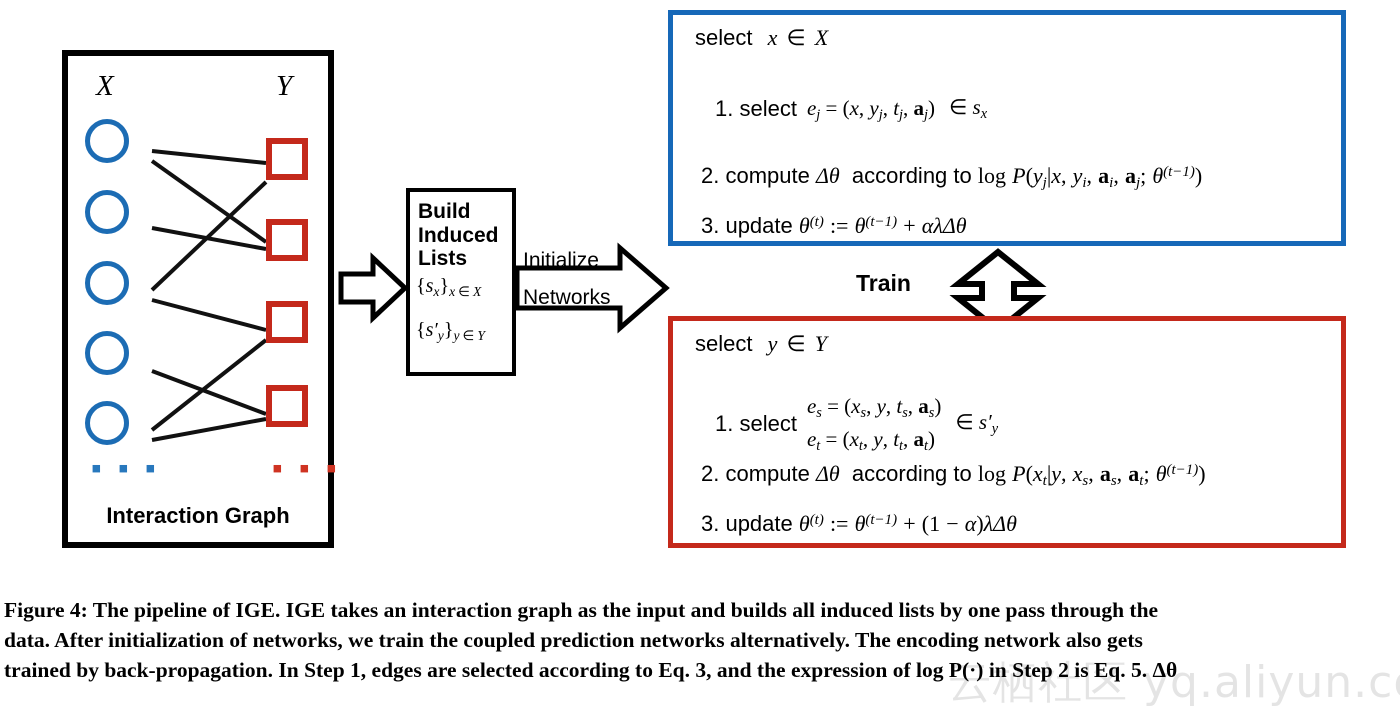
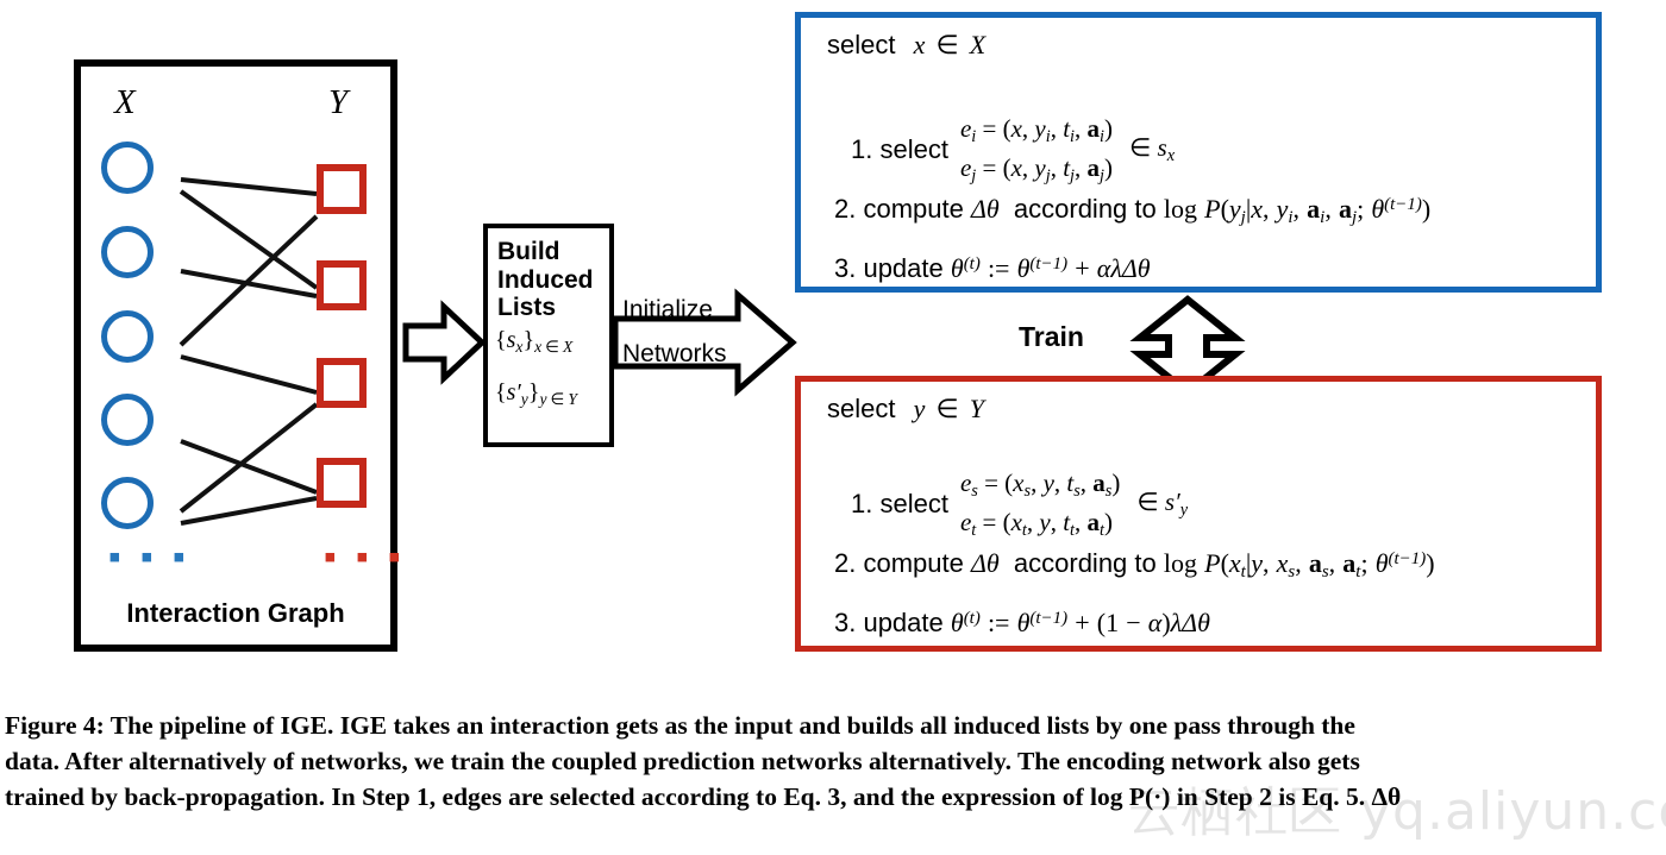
  X
  Y
  ▪ ▪ ▪
  ▪ ▪ ▪
  Interaction Graph
  Build
  Induced
  Lists
  {sx}x ∈ X
  {s′y}y ∈ Y
  Initialize
  Networks
  Train
  select x ∈ X
  1. select
+ ei = (x, yi, ti, ai)
  ej = (x, yj, tj, aj)
  ∈ sx
  2. compute Δθ according to log P(yj|x, yi, ai, aj; θ(t−1))
  3. update θ(t) := θ(t−1) + αλΔθ
  select y ∈ Y
  1. select
  es = (xs, y, ts, as)
  et = (xt, y, tt, at)
  ∈ s′y
  2. compute Δθ according to log P(xt|y, xs, as, at; θ(t−1))
  3. update θ(t) := θ(t−1) + (1 − α)λΔθ
  云栖社区 yq.aliyun.c
- Figure 4: The pipeline of IGE. IGE takes an interaction graph as the input and builds all induced lists by one pass through the
+ Figure 4: The pipeline of IGE. IGE takes an interaction gets as the input and builds all induced lists by one pass through the
- data. After initialization of networks, we train the coupled prediction networks alternatively. The encoding network also gets
+ data. After alternatively of networks, we train the coupled prediction networks alternatively. The encoding network also gets
  trained by back-propagation. In Step 1, edges are selected according to Eq. 3, and the expression of log P(·) in Step 2 is Eq. 5. Δθ
